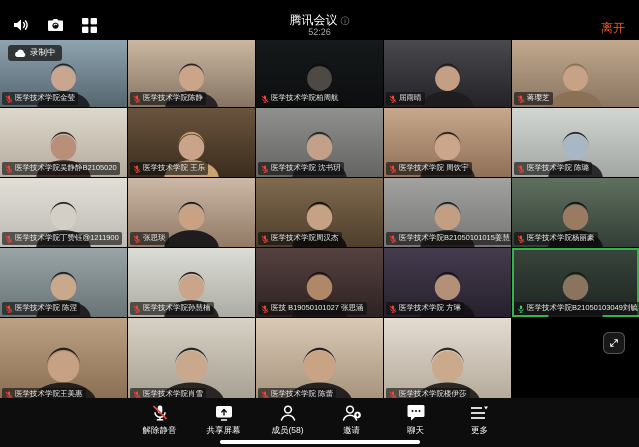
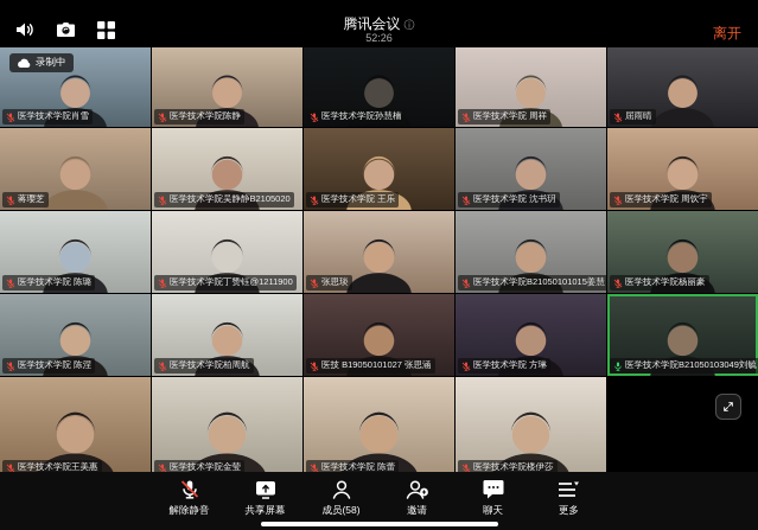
  腾讯会议 ⓘ
  52:26
  离开
- 医学技术学院金莹
+ 医学技术学院肖雪
  医学技术学院陈静
- 医学技术学院柏周航
+ 医学技术学院孙慧楠
+ 医学技术学院 周祥
  屈雨晴
  蒋璎芝
  医学技术学院吴静静B2105020
  医学技术学院 王乐
  医学技术学院 沈书玥
  医学技术学院 周饮宇
  医学技术学院 陈璐
  医学技术学院丁赞钰@1211900
  张思琰
- 医学技术学院周汉杰
  医学技术学院B21050101015姜慧
  医学技术学院杨丽豪
  医学技术学院 陈涅
- 医学技术学院孙慧楠
+ 医学技术学院柏周航
  医技 B19050101027 张思涵
  医学技术学院 方琳
  医学技术学院B21050103049刘毓
  医学技术学院王美惠
- 医学技术学院肖雪
+ 医学技术学院金莹
  医学技术学院 陈蕾
  医学技术学院楼伊莎
  录制中
  解除静音
  共享屏幕
  成员(58)
  邀请
  聊天
  更多
